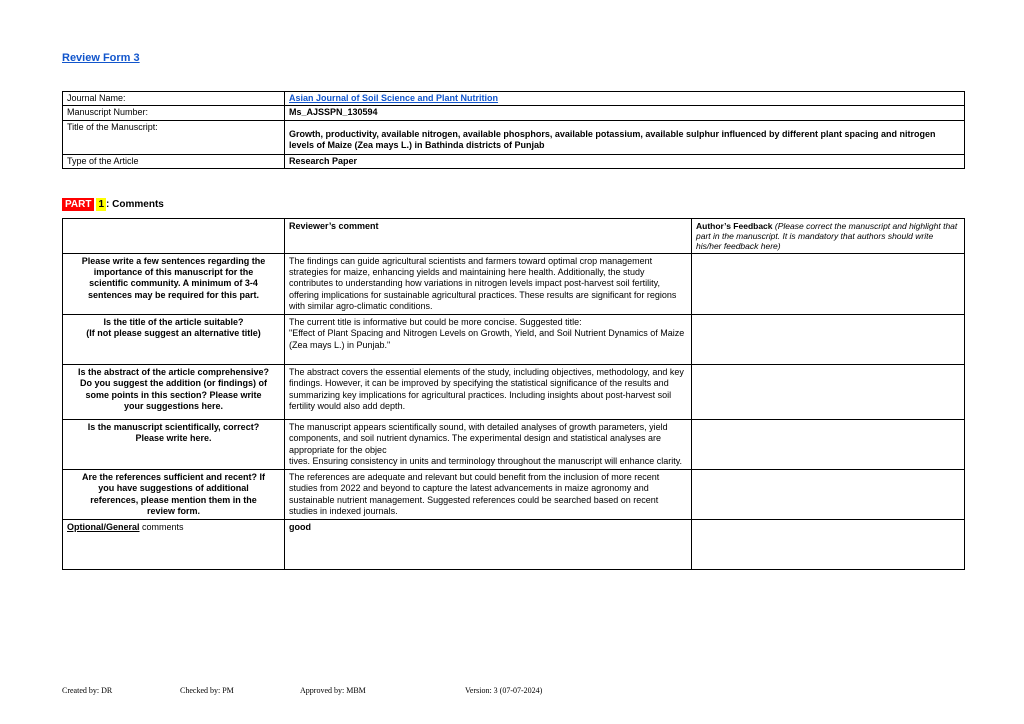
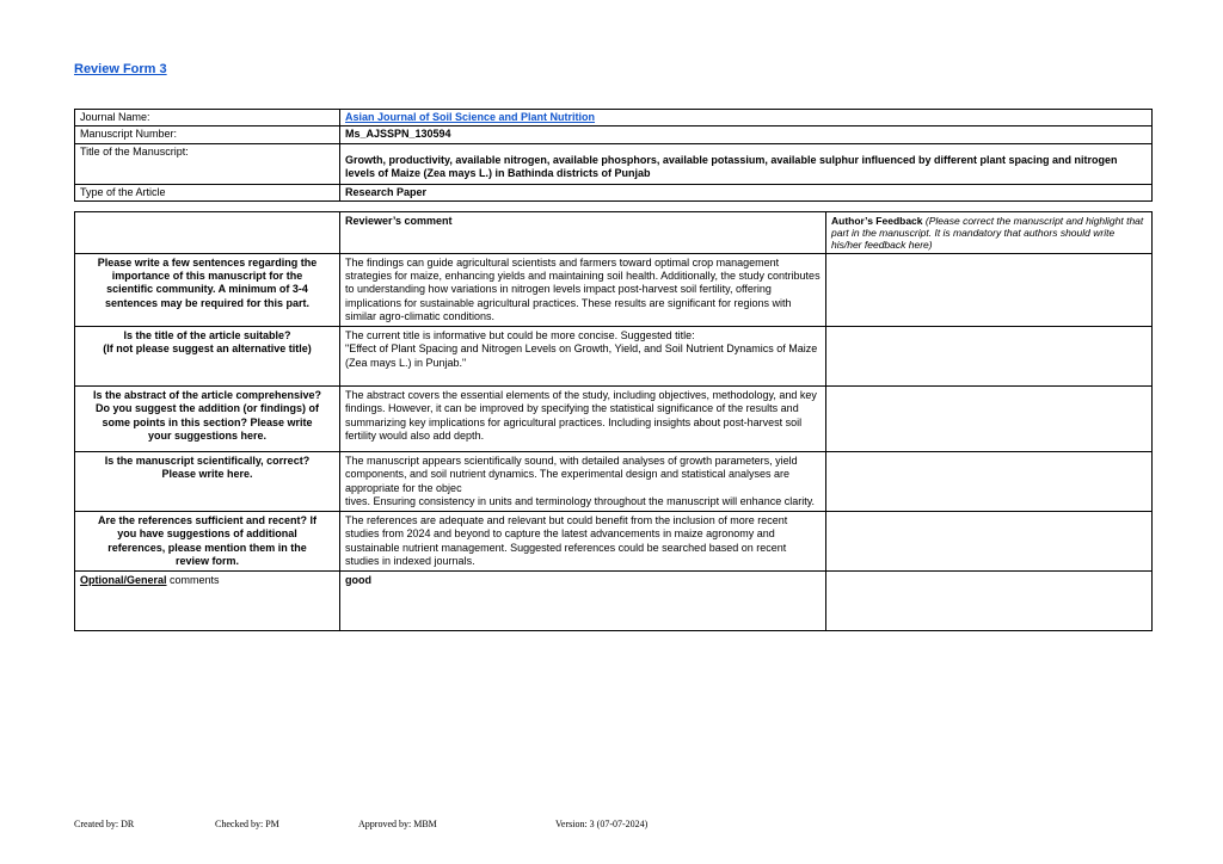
  Review Form 3
  Journal Name:	Asian Journal of Soil Science and Plant Nutrition
  Manuscript Number:	Ms_AJSSPN_130594
  Title of the Manuscript:	Growth, productivity, available nitrogen, available phosphors, available potassium, available sulphur influenced by different plant spacing and nitrogen levels of Maize (Zea mays L.) in Bathinda districts of Punjab
  Type of the Article	Research Paper
- PART 1 : Comments
  	Reviewer’s comment	Author’s Feedback (Please correct the manuscript and highlight that part in the manuscript. It is mandatory that authors should write his/her feedback here)
- Please write a few sentences regarding the importance of this manuscript for the scientific community. A minimum of 3-4 sentences may be required for this part.	The findings can guide agricultural scientists and farmers toward optimal crop management strategies for maize, enhancing yields and maintaining here health. Additionally, the study contributes to understanding how variations in nitrogen levels impact post-harvest soil fertility, offering implications for sustainable agricultural practices. These results are significant for regions with similar agro-climatic conditions.
+ Please write a few sentences regarding the importance of this manuscript for the scientific community. A minimum of 3-4 sentences may be required for this part.	The findings can guide agricultural scientists and farmers toward optimal crop management strategies for maize, enhancing yields and maintaining soil health. Additionally, the study contributes to understanding how variations in nitrogen levels impact post-harvest soil fertility, offering implications for sustainable agricultural practices. These results are significant for regions with similar agro-climatic conditions.
  Is the title of the article suitable? (If not please suggest an alternative title)	The current title is informative but could be more concise. Suggested title: "Effect of Plant Spacing and Nitrogen Levels on Growth, Yield, and Soil Nutrient Dynamics of Maize (Zea mays L.) in Punjab."
  Is the abstract of the article comprehensive? Do you suggest the addition (or findings) of some points in this section? Please write your suggestions here.	The abstract covers the essential elements of the study, including objectives, methodology, and key findings. However, it can be improved by specifying the statistical significance of the results and summarizing key implications for agricultural practices. Including insights about post-harvest soil fertility would also add depth.
  Is the manuscript scientifically, correct? Please write here.	The manuscript appears scientifically sound, with detailed analyses of growth parameters, yield components, and soil nutrient dynamics. The experimental design and statistical analyses are appropriate for the objec tives. Ensuring consistency in units and terminology throughout the manuscript will enhance clarity.
- Are the references sufficient and recent? If you have suggestions of additional references, please mention them in the review form.	The references are adequate and relevant but could benefit from the inclusion of more recent studies from 2022 and beyond to capture the latest advancements in maize agronomy and sustainable nutrient management. Suggested references could be searched based on recent studies in indexed journals.
+ Are the references sufficient and recent? If you have suggestions of additional references, please mention them in the review form.	The references are adequate and relevant but could benefit from the inclusion of more recent studies from 2024 and beyond to capture the latest advancements in maize agronomy and sustainable nutrient management. Suggested references could be searched based on recent studies in indexed journals.
  Optional/General comments	good
  Created by: DR
  Checked by: PM
  Approved by: MBM
  Version: 3 (07-07-2024)
